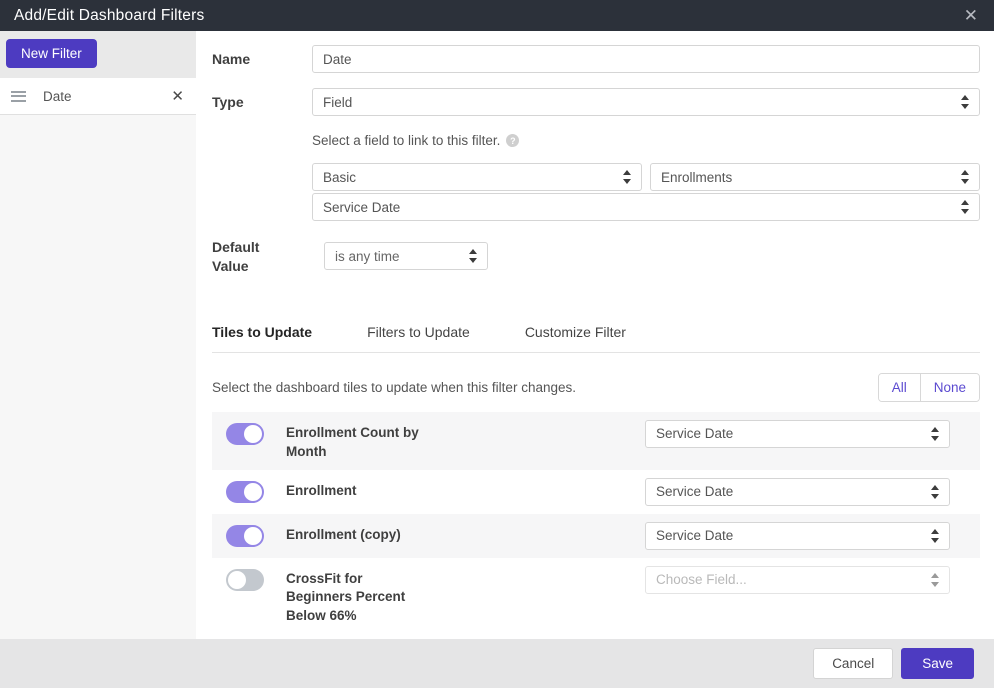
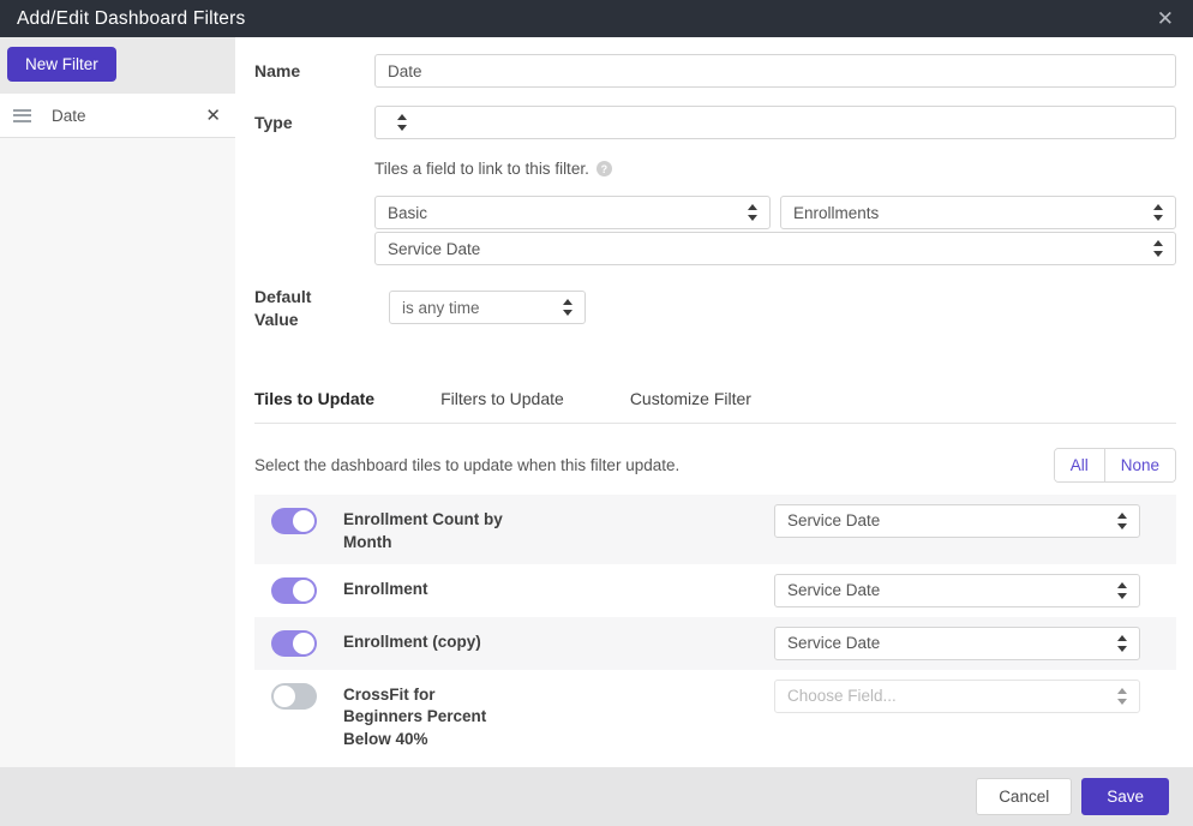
  Add/Edit Dashboard Filters
  ✕
  New Filter
  Date
  ✕
  Name
  Date
  Type
- Field
- Select a field to link to this filter.
+ Tiles a field to link to this filter.
  ?
  Basic
  Enrollments
  Service Date
  Default Value
  is any time
  Tiles to Update
  Filters to Update
  Customize Filter
- Select the dashboard tiles to update when this filter changes.
+ Select the dashboard tiles to update when this filter update.
  All
  None
  Enrollment Count by Month
  Service Date
  Enrollment
  Service Date
  Enrollment (copy)
  Service Date
- CrossFit for Beginners Percent Below 66%
+ CrossFit for Beginners Percent Below 40%
  Choose Field...
  Cancel
  Save
